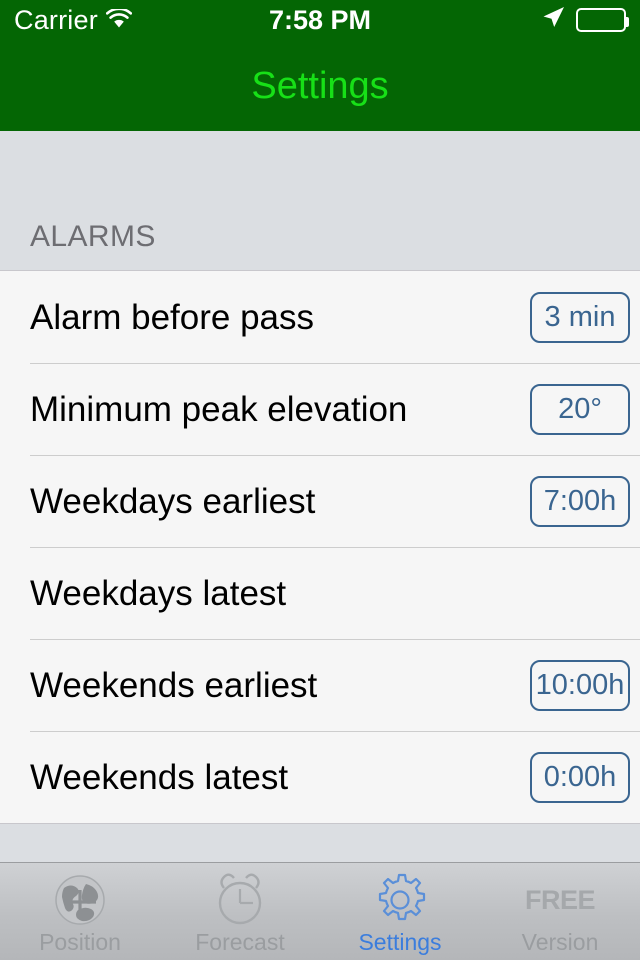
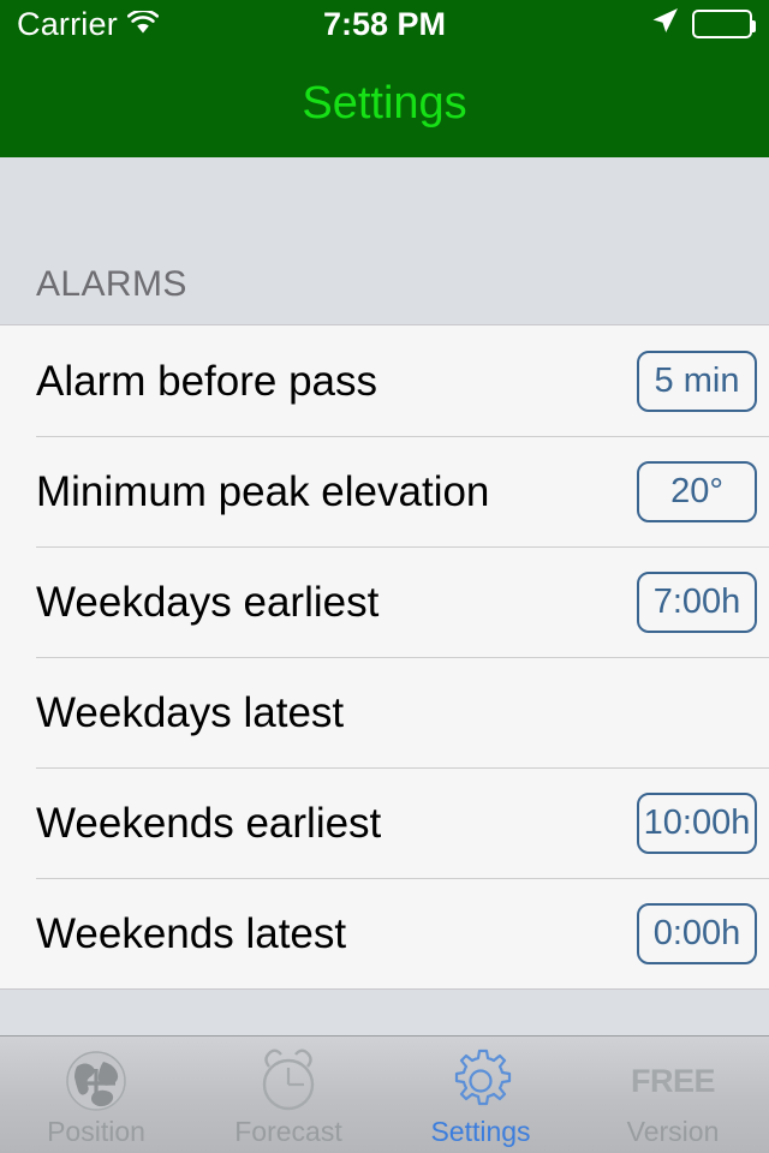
  Carrier
  7:58 PM
  Settings
  ALARMS
  Alarm before pass
- 3 min
+ 5 min
  Minimum peak elevation
  20°
  Weekdays earliest
  7:00h
  Weekdays latest
  Weekends earliest
  10:00h
  Weekends latest
  0:00h
  Position
  Forecast
  Settings
  FREE
  Version
